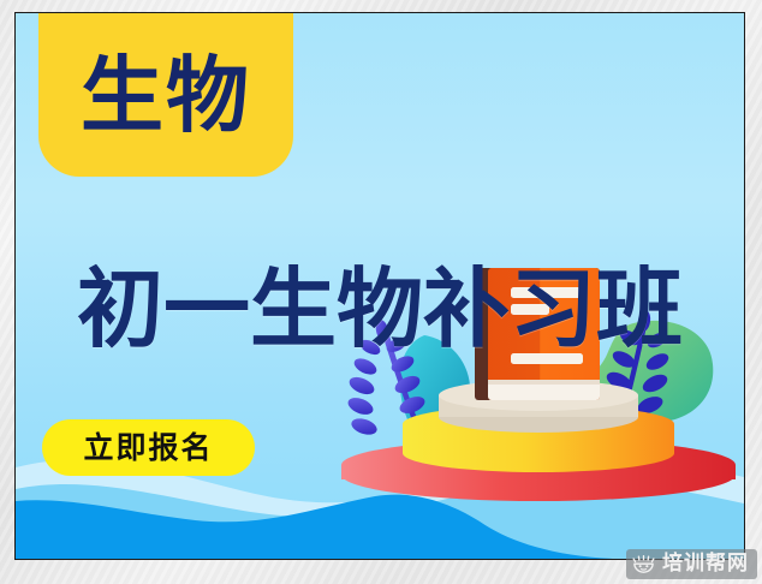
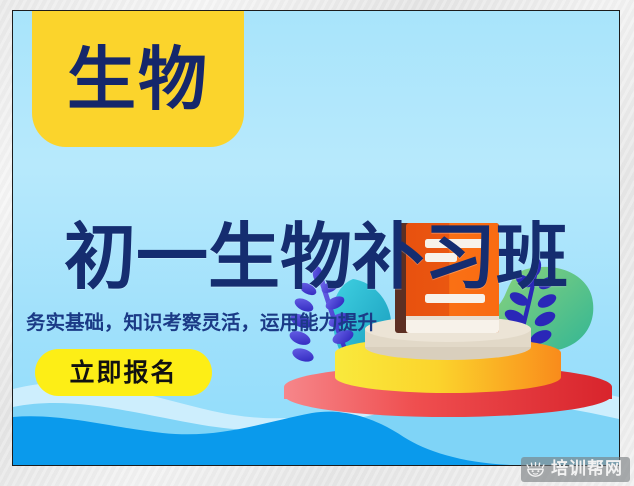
  生物
  初一生物补习班
+ 务实基础，知识考察灵活，运用能力提升
  立即报名
  培训帮网
